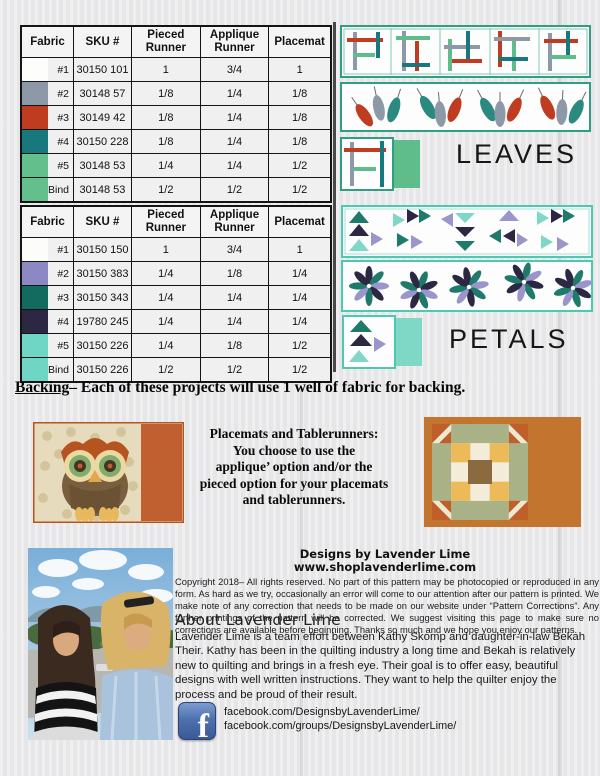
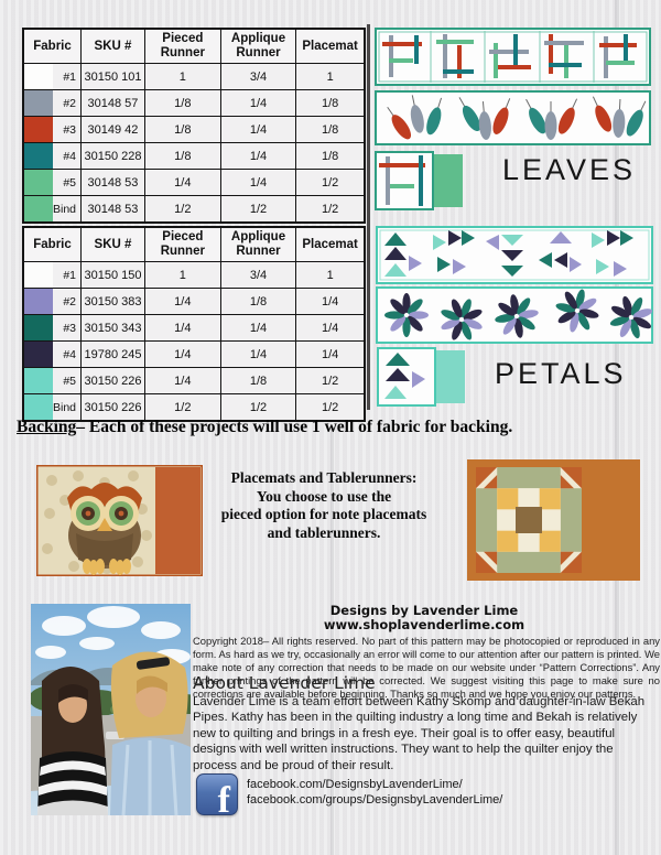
  Fabric	SKU #	Pieced Runner	Applique Runner	Placemat
  #1	30150 101	1	3/4	1
  #2	30148 57	1/8	1/4	1/8
  #3	30149 42	1/8	1/4	1/8
  #4	30150 228	1/8	1/4	1/8
  #5	30148 53	1/4	1/4	1/2
  Bind	30148 53	1/2	1/2	1/2
  Fabric	SKU #	Pieced Runner	Applique Runner	Placemat
  #1	30150 150	1	3/4	1
  #2	30150 383	1/4	1/8	1/4
  #3	30150 343	1/4	1/4	1/4
  #4	19780 245	1/4	1/4	1/4
  #5	30150 226	1/4	1/8	1/2
  Bind	30150 226	1/2	1/2	1/2
  LEAVES
  PETALS
  Backing– Each of these projects will use 1 well of fabric for backing.
  Placemats and Tablerunners:
  You choose to use the
- applique’ option and/or the
- pieced option for your placemats
+ pieced option for note placemats
  and tablerunners.
  Designs by Lavender Lime
  www.shoplavenderlime.com
  Copyright 2018– All rights reserved. No part of this pattern may be photocopied or reproduced in any form. As hard as we try, occasionally an error will come to our attention after our pattern is printed. We make note of any correction that needs to be made on our website under “Pattern Corrections”. Any further printings of the pattern will be corrected. We suggest visiting this page to make sure no corrections are available before beginning. Thanks so much and we hope you enjoy our patterns.
  About Lavender Lime
- Lavender Lime is a team effort between Kathy Skomp and daughter-in-law Bekah Their. Kathy has been in the quilting industry a long time and Bekah is relatively new to quilting and brings in a fresh eye. Their goal is to offer easy, beautiful designs with well written instructions. They want to help the quilter enjoy the process and be proud of their result.
+ Lavender Lime is a team effort between Kathy Skomp and daughter-in-law Bekah Pipes. Kathy has been in the quilting industry a long time and Bekah is relatively new to quilting and brings in a fresh eye. Their goal is to offer easy, beautiful designs with well written instructions. They want to help the quilter enjoy the process and be proud of their result.
  f
  facebook.com/DesignsbyLavenderLime/
  facebook.com/groups/DesignsbyLavenderLime/
